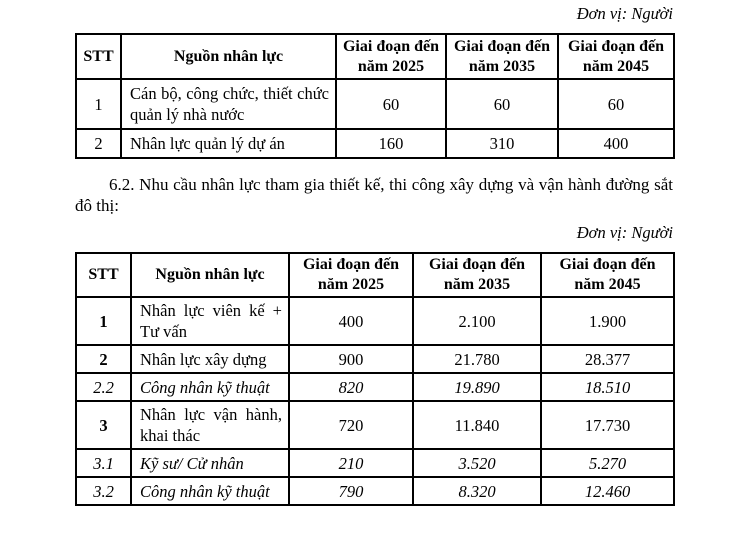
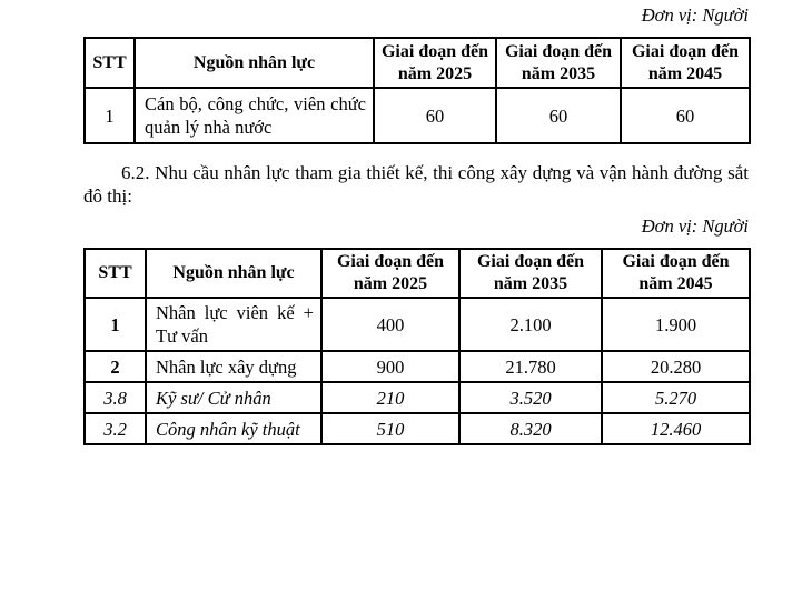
  Đơn vị: Người
  STT	Nguồn nhân lực	Giai đoạn đến năm 2025	Giai đoạn đến năm 2035	Giai đoạn đến năm 2045
- 1	Cán bộ, công chức, thiết chức quản lý nhà nước	60	60	60
+ 1	Cán bộ, công chức, viên chức quản lý nhà nước	60	60	60
- 2	Nhân lực quản lý dự án	160	310	400
  6.2. Nhu cầu nhân lực tham gia thiết kế, thi công xây dựng và vận hành đường sắt đô thị:
  Đơn vị: Người
  STT	Nguồn nhân lực	Giai đoạn đến năm 2025	Giai đoạn đến năm 2035	Giai đoạn đến năm 2045
  1	Nhân lực viên kế + Tư vấn	400	2.100	1.900
- 2	Nhân lực xây dựng	900	21.780	28.377
+ 2	Nhân lực xây dựng	900	21.780	20.280
- 2.2	Công nhân kỹ thuật	820	19.890	18.510
- 3	Nhân lực vận hành, khai thác	720	11.840	17.730
- 3.1	Kỹ sư/ Cử nhân	210	3.520	5.270
+ 3.8	Kỹ sư/ Cử nhân	210	3.520	5.270
- 3.2	Công nhân kỹ thuật	790	8.320	12.460
+ 3.2	Công nhân kỹ thuật	510	8.320	12.460
